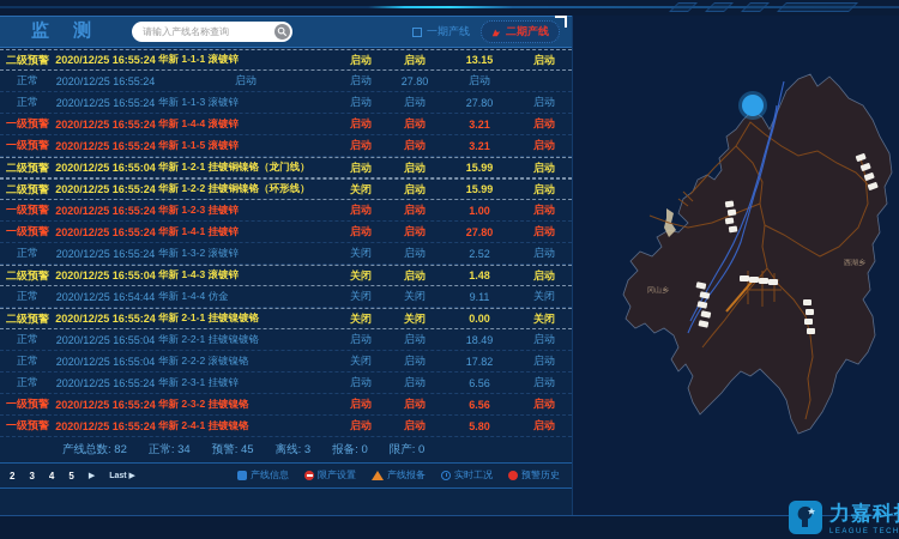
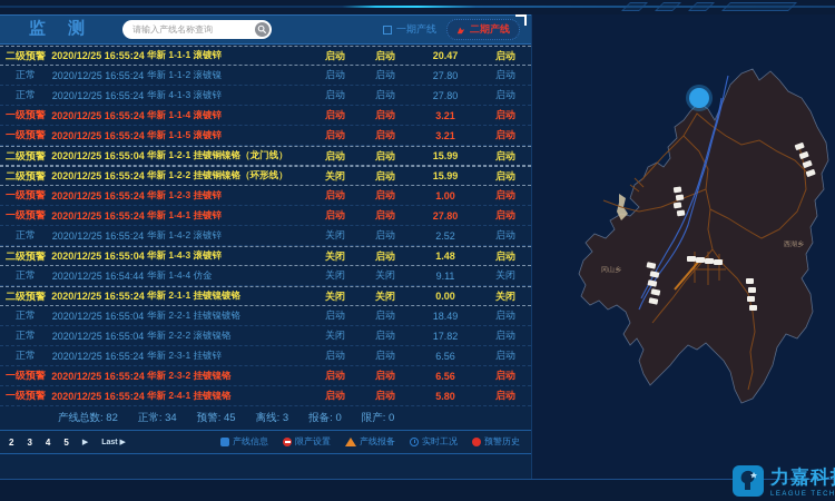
  监 测
  请输入产线名称查询
  一期产线
  二期产线
  二级预警
  2020/12/25 16:55:24
  华新 1-1-1 滚镀锌
  启动
  启动
- 13.15
+ 20.47
  启动
  正常
  2020/12/25 16:55:24
+ 华新 1-1-2 滚镀镍
  启动
  启动
  27.80
  启动
  正常
  2020/12/25 16:55:24
- 华新 1-1-3 滚镀锌
+ 华新 4-1-3 滚镀锌
  启动
  启动
  27.80
  启动
  一级预警
  2020/12/25 16:55:24
- 华新 1-4-4 滚镀锌
+ 华新 1-1-4 滚镀锌
  启动
  启动
  3.21
  启动
  一级预警
  2020/12/25 16:55:24
  华新 1-1-5 滚镀锌
  启动
  启动
  3.21
  启动
  二级预警
  2020/12/25 16:55:04
  华新 1-2-1 挂镀铜镍铬（龙门线）
  启动
  启动
  15.99
  启动
  二级预警
  2020/12/25 16:55:24
  华新 1-2-2 挂镀铜镍铬（环形线）
  关闭
  启动
  15.99
  启动
  一级预警
  2020/12/25 16:55:24
  华新 1-2-3 挂镀锌
  启动
  启动
  1.00
  启动
  一级预警
  2020/12/25 16:55:24
  华新 1-4-1 挂镀锌
  启动
  启动
  27.80
  启动
  正常
  2020/12/25 16:55:24
- 华新 1-3-2 滚镀锌
+ 华新 1-4-2 滚镀锌
  关闭
  启动
  2.52
  启动
  二级预警
  2020/12/25 16:55:04
  华新 1-4-3 滚镀锌
  关闭
  启动
  1.48
  启动
  正常
  2020/12/25 16:54:44
  华新 1-4-4 仿金
  关闭
  关闭
  9.11
  关闭
  二级预警
  2020/12/25 16:55:24
  华新 2-1-1 挂镀镍镀铬
  关闭
  关闭
  0.00
  关闭
  正常
  2020/12/25 16:55:04
  华新 2-2-1 挂镀镍镀铬
  启动
  启动
  18.49
  启动
  正常
  2020/12/25 16:55:04
  华新 2-2-2 滚镀镍铬
  关闭
  启动
  17.82
  启动
  正常
  2020/12/25 16:55:24
  华新 2-3-1 挂镀锌
  启动
  启动
  6.56
  启动
  一级预警
  2020/12/25 16:55:24
  华新 2-3-2 挂镀镍铬
  启动
  启动
  6.56
  启动
  一级预警
  2020/12/25 16:55:24
  华新 2-4-1 挂镀镍铬
  启动
  启动
  5.80
  启动
  产线总数: 82
  正常: 34
  预警: 45
  离线: 3
  报备: 0
  限产: 0
  2
  3
  4
  5
  产线信息
  限产设置
  产线报备
  实时工况
  预警历史
  力嘉科
